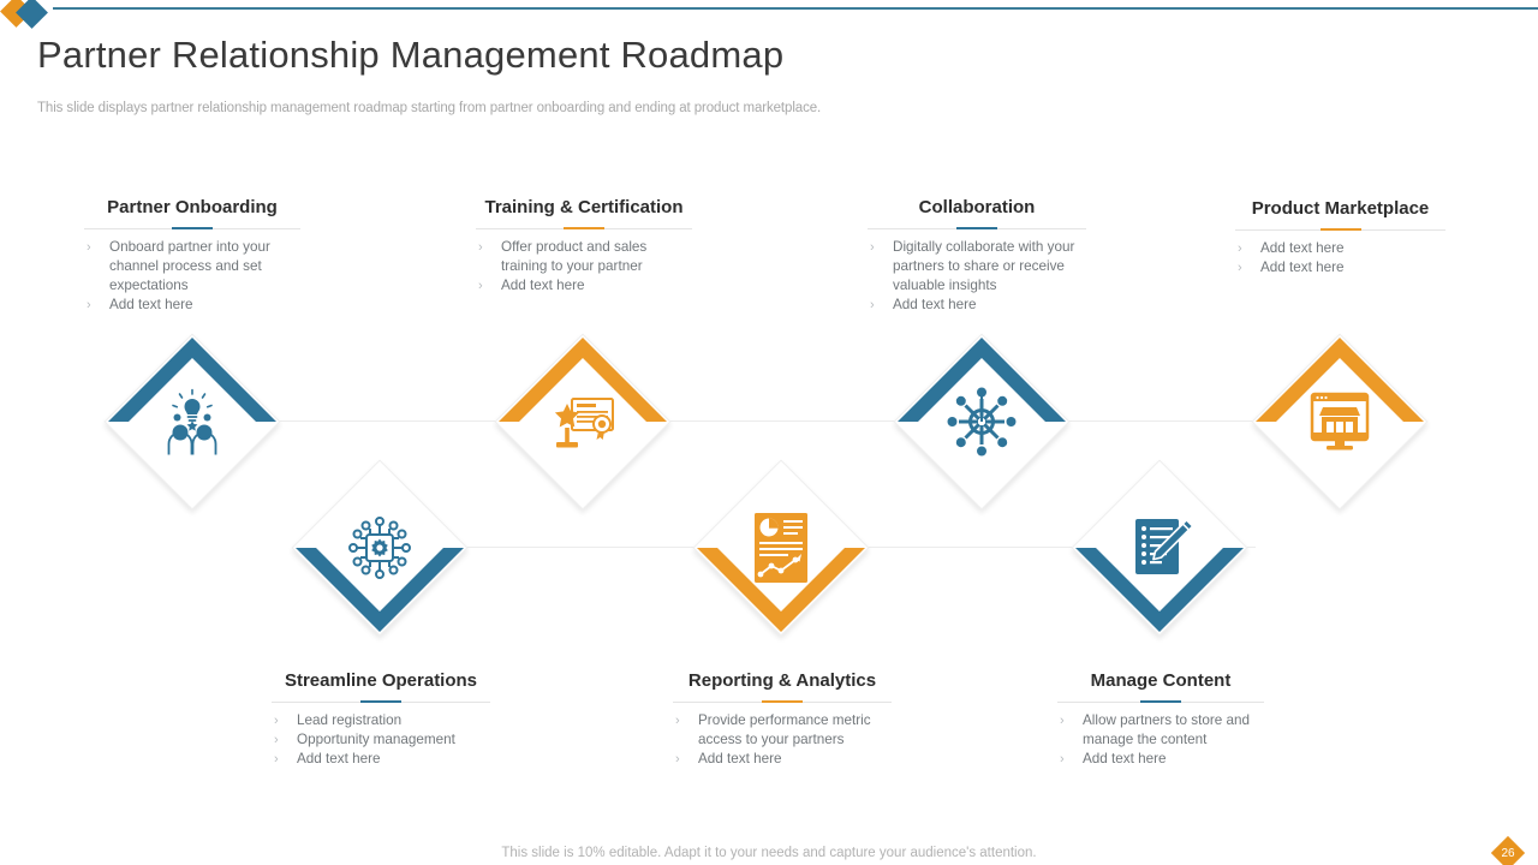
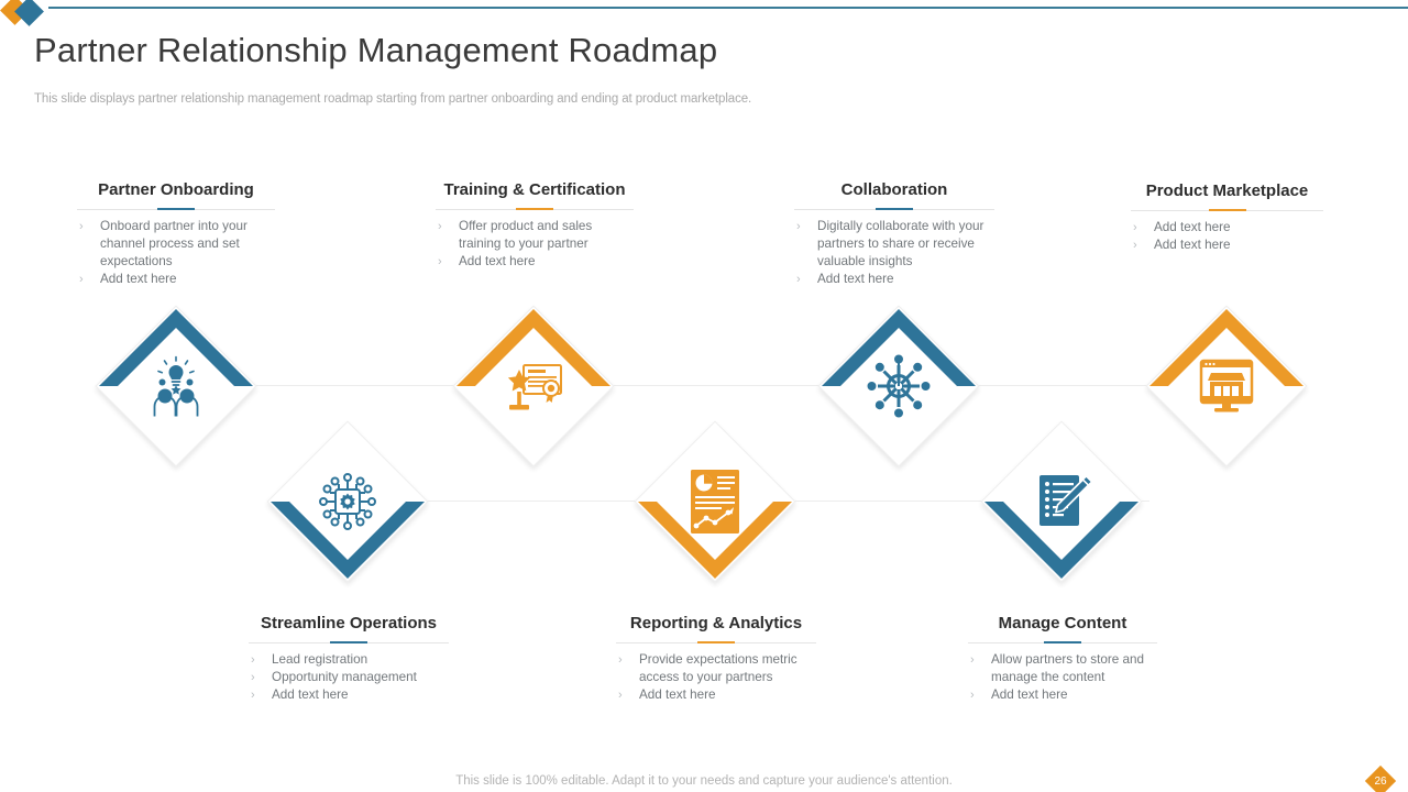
  Partner Relationship Management Roadmap
  This slide displays partner relationship management roadmap starting from partner onboarding and ending at product marketplace.
  Partner Onboarding
  ›
  Onboard partner into your channel process and set expectations
  ›
  Add text here
  Training & Certification
  ›
  Offer product and sales training to your partner
  ›
  Add text here
  Collaboration
  ›
  Digitally collaborate with your partners to share or receive valuable insights
  ›
  Add text here
  Product Marketplace
  ›
  Add text here
  ›
  Add text here
  Streamline Operations
  ›
  Lead registration
  ›
  Opportunity management
  ›
  Add text here
  Reporting & Analytics
  ›
- Provide performance metric access to your partners
+ Provide expectations metric access to your partners
  ›
  Add text here
  Manage Content
  ›
  Allow partners to store and manage the content
  ›
  Add text here
- This slide is 10% editable. Adapt it to your needs and capture your audience's attention.
+ This slide is 100% editable. Adapt it to your needs and capture your audience's attention.
  26
